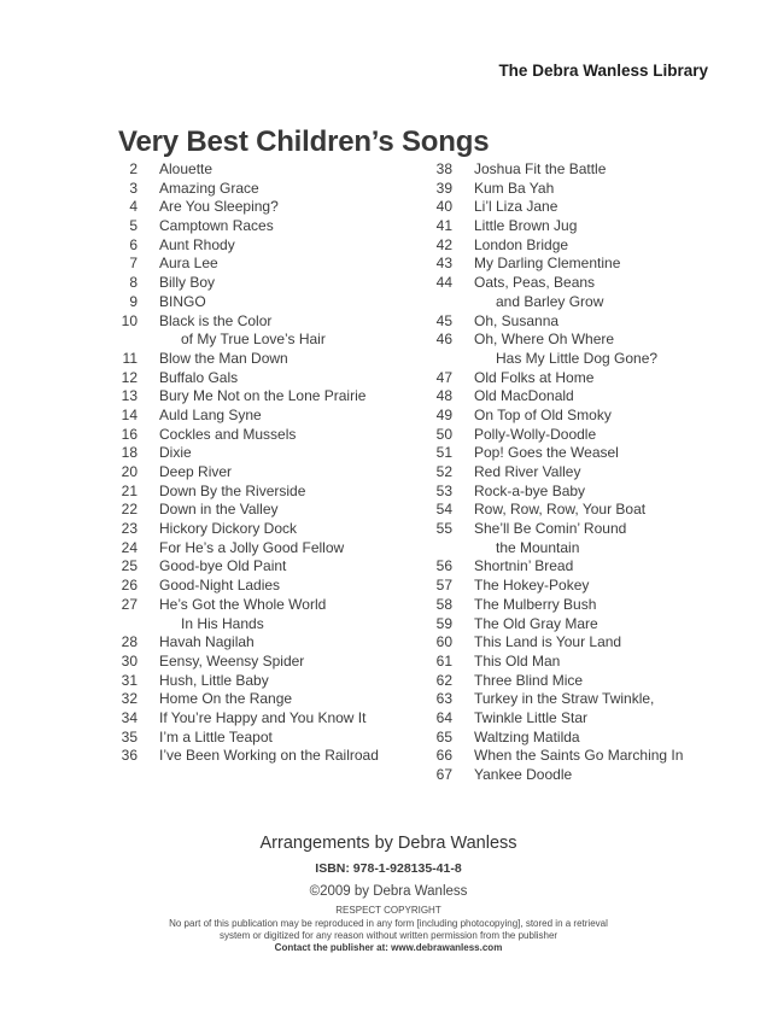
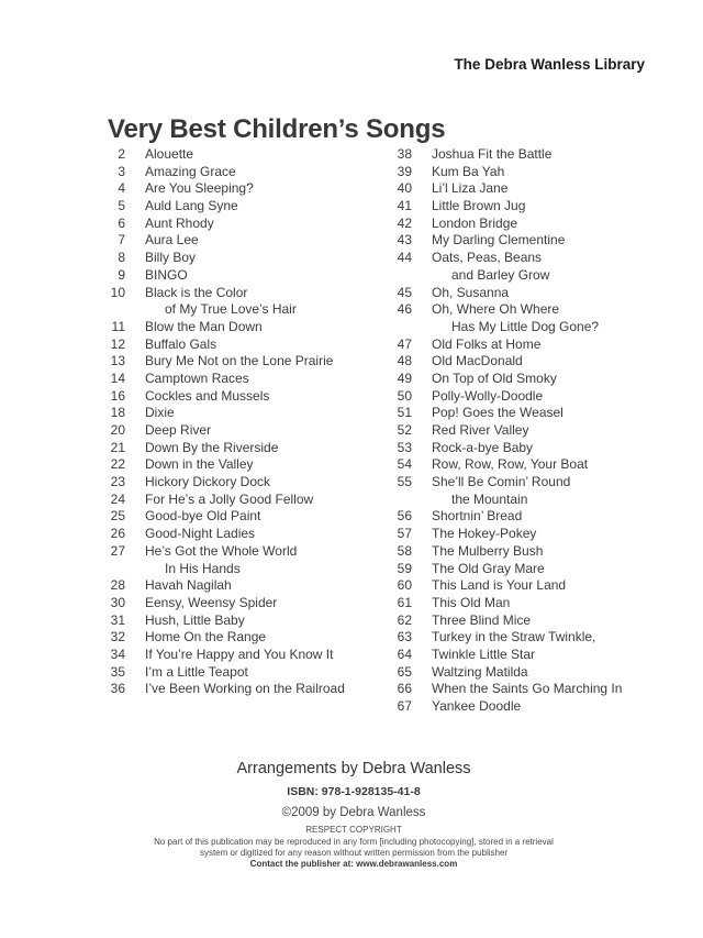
  The Debra Wanless Library
  Very Best Children’s Songs
  2
  Alouette
  3
  Amazing Grace
  4
  Are You Sleeping?
  5
- Camptown Races
+ Auld Lang Syne
  6
  Aunt Rhody
  7
  Aura Lee
  8
  Billy Boy
  9
  BINGO
  10
  Black is the Color
  of My True Love’s Hair
  11
  Blow the Man Down
  12
  Buffalo Gals
  13
  Bury Me Not on the Lone Prairie
  14
- Auld Lang Syne
+ Camptown Races
  16
  Cockles and Mussels
  18
  Dixie
  20
  Deep River
  21
  Down By the Riverside
  22
  Down in the Valley
  23
  Hickory Dickory Dock
  24
  For He’s a Jolly Good Fellow
  25
  Good-bye Old Paint
  26
  Good-Night Ladies
  27
  He’s Got the Whole World
  In His Hands
  28
  Havah Nagilah
  30
  Eensy, Weensy Spider
  31
  Hush, Little Baby
  32
  Home On the Range
  34
  If You’re Happy and You Know It
  35
  I’m a Little Teapot
  36
  I’ve Been Working on the Railroad
  38
  Joshua Fit the Battle
  39
  Kum Ba Yah
  40
  Li’l Liza Jane
  41
  Little Brown Jug
  42
  London Bridge
  43
  My Darling Clementine
  44
  Oats, Peas, Beans
  and Barley Grow
  45
  Oh, Susanna
  46
  Oh, Where Oh Where
  Has My Little Dog Gone?
  47
  Old Folks at Home
  48
  Old MacDonald
  49
  On Top of Old Smoky
  50
  Polly-Wolly-Doodle
  51
  Pop! Goes the Weasel
  52
  Red River Valley
  53
  Rock-a-bye Baby
  54
  Row, Row, Row, Your Boat
  55
  She’ll Be Comin’ Round
  the Mountain
  56
  Shortnin’ Bread
  57
  The Hokey-Pokey
  58
  The Mulberry Bush
  59
  The Old Gray Mare
  60
  This Land is Your Land
  61
  This Old Man
  62
  Three Blind Mice
  63
  Turkey in the Straw Twinkle,
  64
  Twinkle Little Star
  65
  Waltzing Matilda
  66
  When the Saints Go Marching In
  67
  Yankee Doodle
  Arrangements by Debra Wanless
  ISBN: 978-1-928135-41-8
  ©2009 by Debra Wanless
  RESPECT COPYRIGHT
  No part of this publication may be reproduced in any form [including photocopying], stored in a retrieval
  system or digitized for any reason without written permission from the publisher
  Contact the publisher at: www.debrawanless.com
